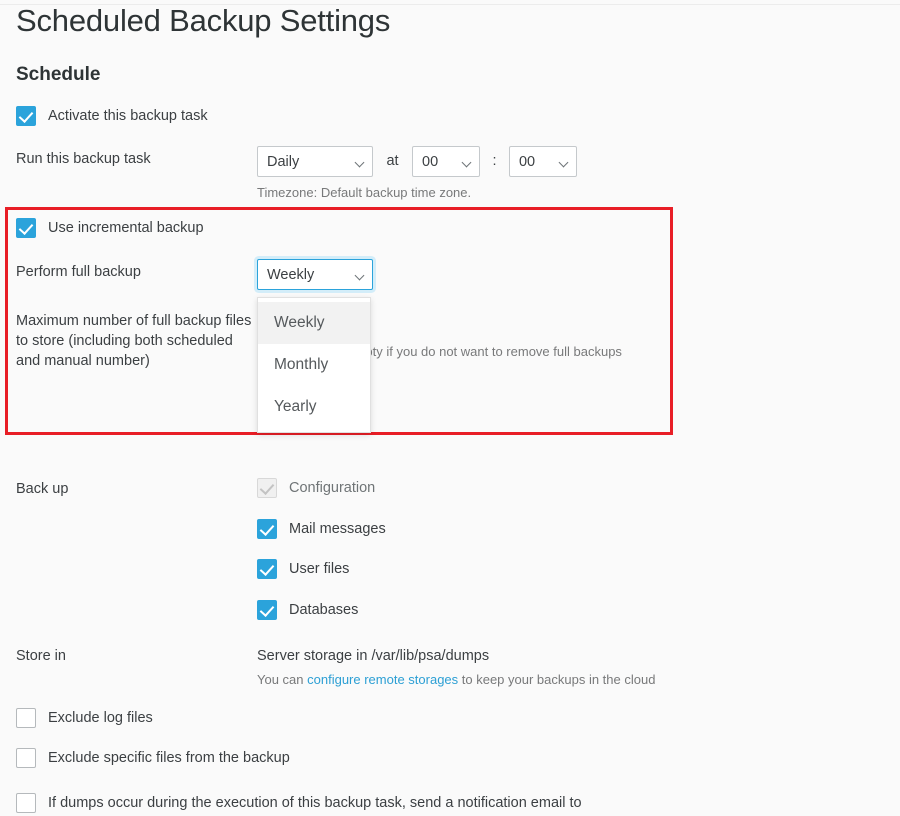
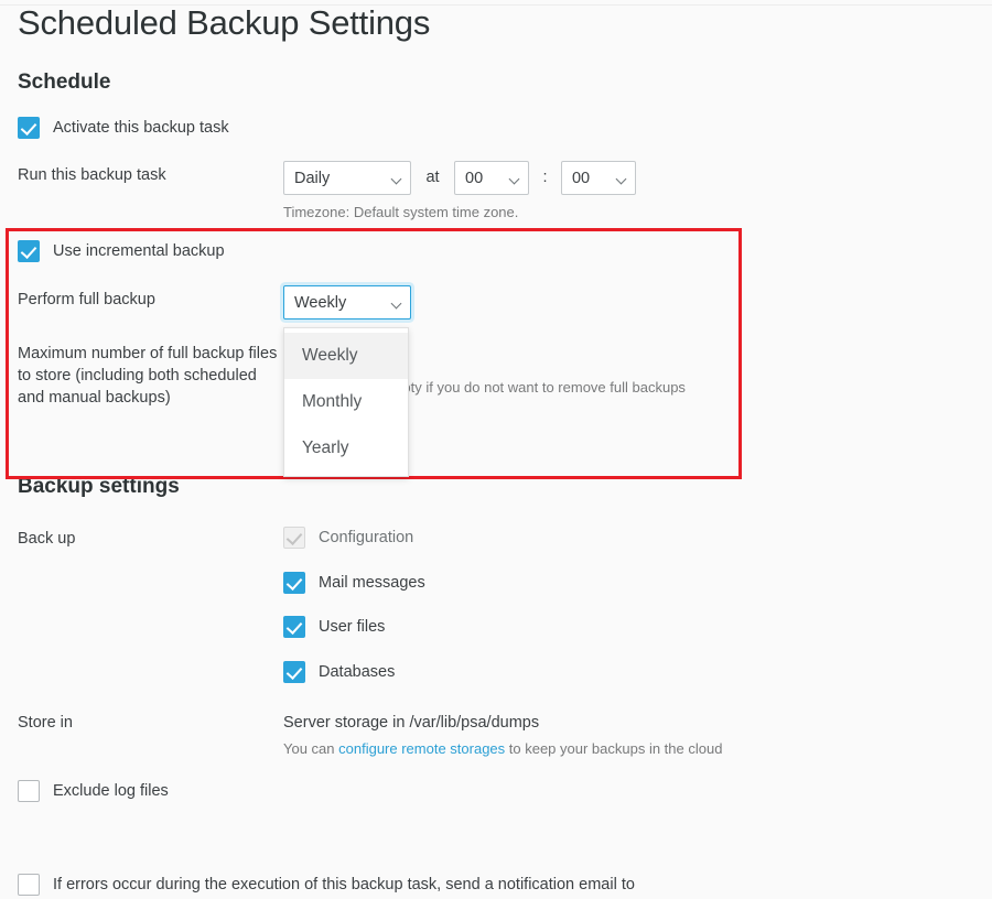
  Scheduled Backup Settings
  Schedule
  Activate this backup task
  Run this backup task
  Daily
  at
  00
  :
  00
- Timezone: Default backup time zone.
+ Timezone: Default system time zone.
  Use incremental backup
  Perform full backup
  Weekly
- Maximum number of full backup files to store (including both scheduled and manual number)
+ Maximum number of full backup files to store (including both scheduled and manual backups)
  Weekly
  Monthly
  Yearly
+ Backup settings
  Back up
  Configuration
  Mail messages
  User files
  Databases
  Store in
  Server storage in /var/lib/psa/dumps
  You can configure remote storages to keep your backups in the cloud
  Exclude log files
- Exclude specific files from the backup
- If dumps occur during the execution of this backup task, send a notification email to
+ If errors occur during the execution of this backup task, send a notification email to
